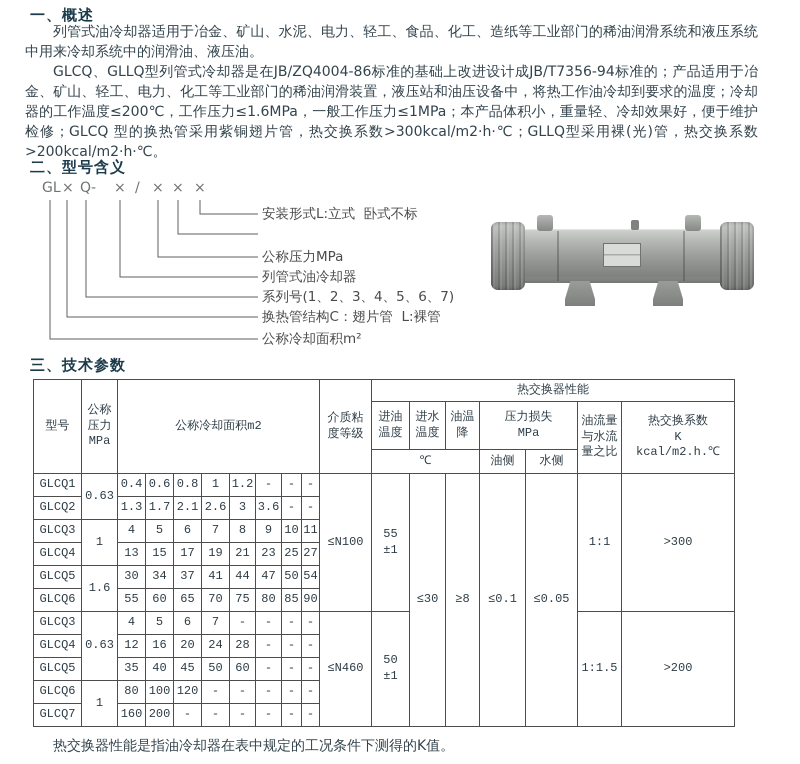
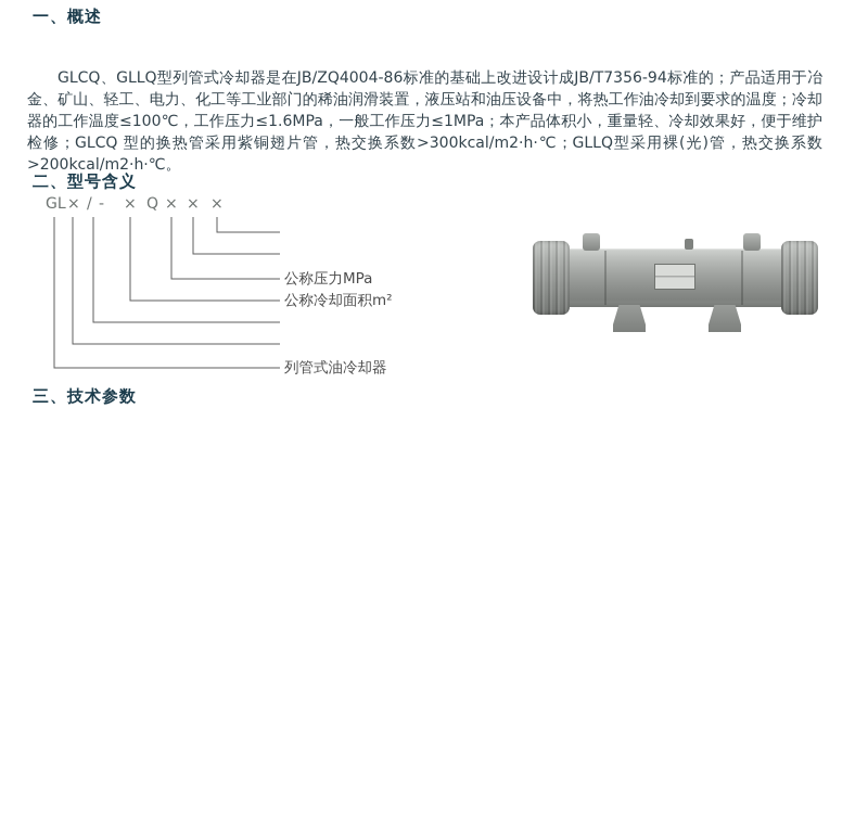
  一、概述
- 列管式油冷却器适用于冶金、矿山、水泥、电力、轻工、食品、化工、造纸等工业部门的稀油润滑系统和液压系统中用来冷却系统中的润滑油、液压油。
- GLCQ、GLLQ型列管式冷却器是在JB/ZQ4004-86标准的基础上改进设计成JB/T7356-94标准的；产品适用于冶金、矿山、轻工、电力、化工等工业部门的稀油润滑装置，液压站和油压设备中，将热工作油冷却到要求的温度；冷却器的工作温度≤200℃，工作压力≤1.6MPa，一般工作压力≤1MPa；本产品体积小，重量轻、冷却效果好，便于维护检修；GLCQ 型的换热管采用紫铜翅片管，热交换系数>300kcal/m2·h·℃；GLLQ型采用裸(光)管，热交换系数>200kcal/m2·h·℃。
+ GLCQ、GLLQ型列管式冷却器是在JB/ZQ4004-86标准的基础上改进设计成JB/T7356-94标准的；产品适用于冶金、矿山、轻工、电力、化工等工业部门的稀油润滑装置，液压站和油压设备中，将热工作油冷却到要求的温度；冷却器的工作温度≤100℃，工作压力≤1.6MPa，一般工作压力≤1MPa；本产品体积小，重量轻、冷却效果好，便于维护检修；GLCQ 型的换热管采用紫铜翅片管，热交换系数>300kcal/m2·h·℃；GLLQ型采用裸(光)管，热交换系数>200kcal/m2·h·℃。
  二、型号含义
  GL
  ×
- Q
+ /
  -
  ×
- /
+ Q
  ×
  ×
  ×
- 安装形式L:立式 卧式不标
  公称压力MPa
- 列管式油冷却器
+ 公称冷却面积m²
- 系列号(1、2、3、4、5、6、7)
- 换热管结构C：翅片管 L:裸管
- 公称冷却面积m²
+ 列管式油冷却器
  三、技术参数
- 型号	公称 压力 MPa	公称冷却面积m2	介质粘 度等级	热交换器性能
- 进油 温度	进水 温度	油温 降	压力损失 MPa	油流量 与水流 量之比	热交换系数 K kcal/m2.h.℃
- ℃	油侧	水侧
- GLCQ1	0.63	0.4	0.6	0.8	1	1.2	-	-	-	≤N100	55 ±1	≤30	≥8	≤0.1	≤0.05	1:1	>300
- GLCQ2	1.3	1.7	2.1	2.6	3	3.6	-	-
- GLCQ3	1	4	5	6	7	8	9	10	11
- GLCQ4	13	15	17	19	21	23	25	27
- GLCQ5	1.6	30	34	37	41	44	47	50	54
- GLCQ6	55	60	65	70	75	80	85	90
- GLCQ3	0.63	4	5	6	7	-	-	-	-	≤N460	50 ±1	1:1.5	>200
- GLCQ4	12	16	20	24	28	-	-	-
- GLCQ5	35	40	45	50	60	-	-	-
- GLCQ6	1	80	100	120	-	-	-	-	-
- GLCQ7	160	200	-	-	-	-	-	-
- 热交换器性能是指油冷却器在表中规定的工况条件下测得的K值。
